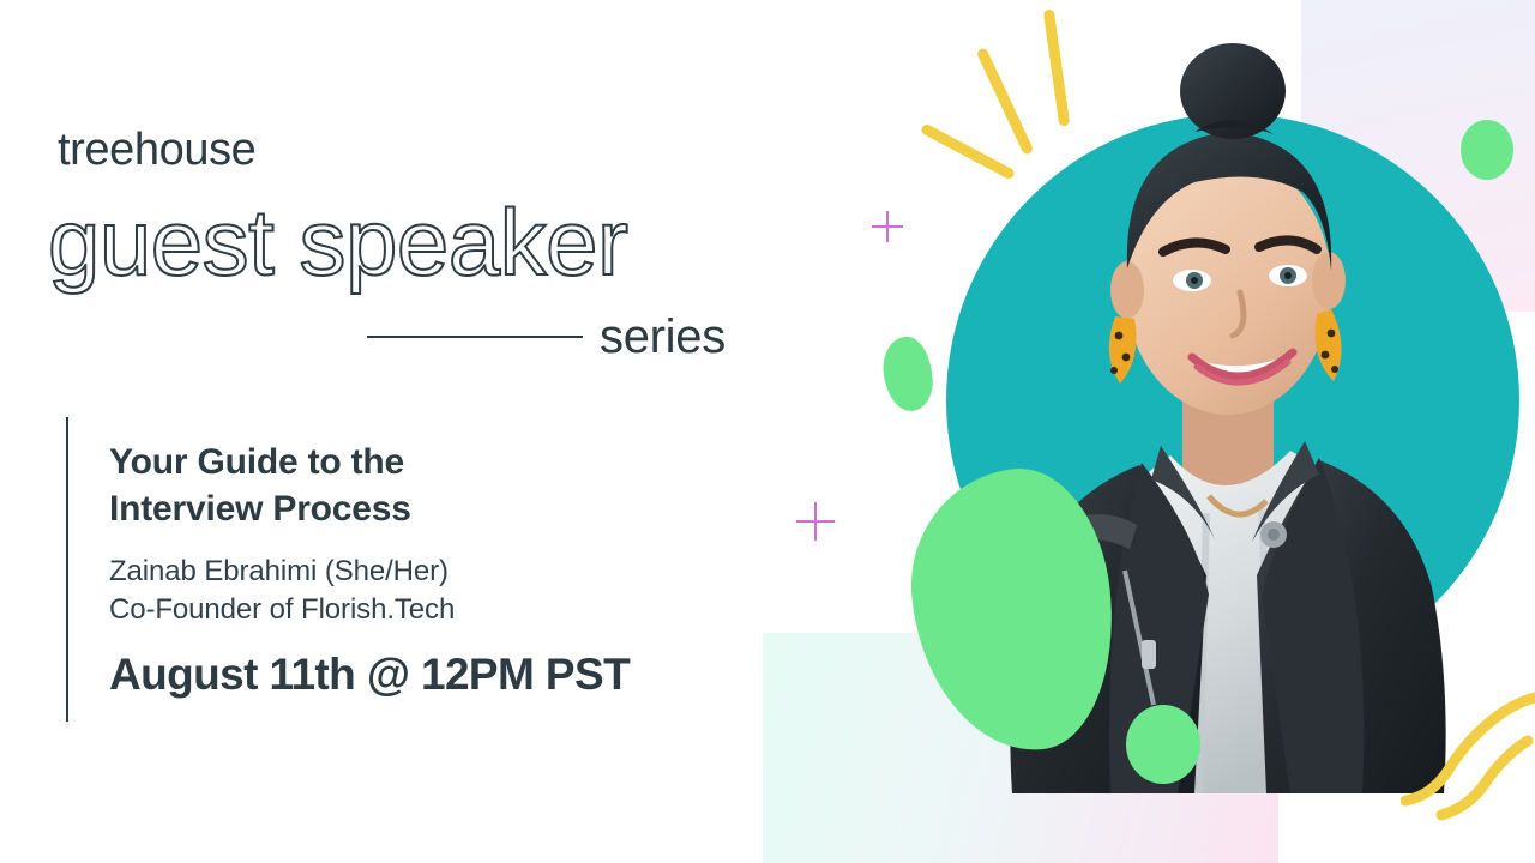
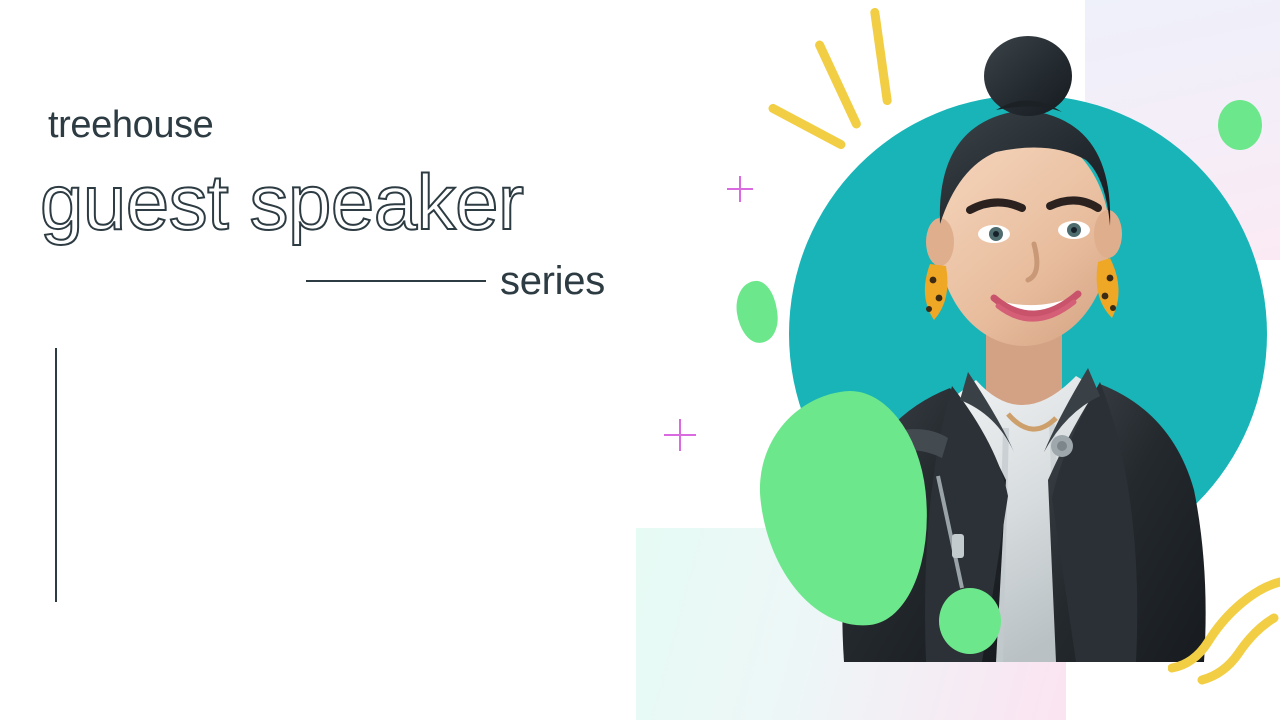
  treehouse
  guest speaker
  series
- Your Guide to the
- Interview Process
- Zainab Ebrahimi (She/Her)
- Co-Founder of Florish.Tech
- August 11th @ 12PM PST
